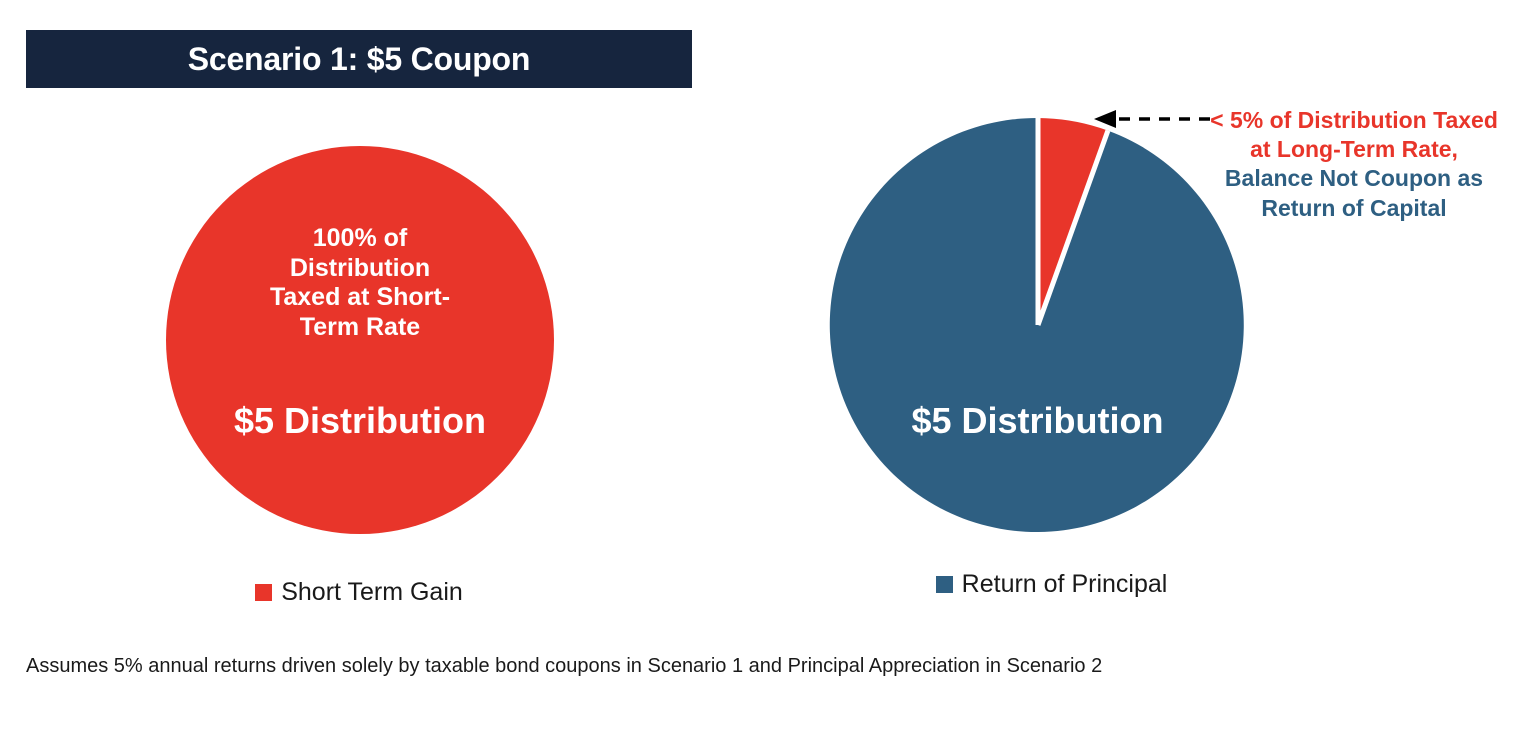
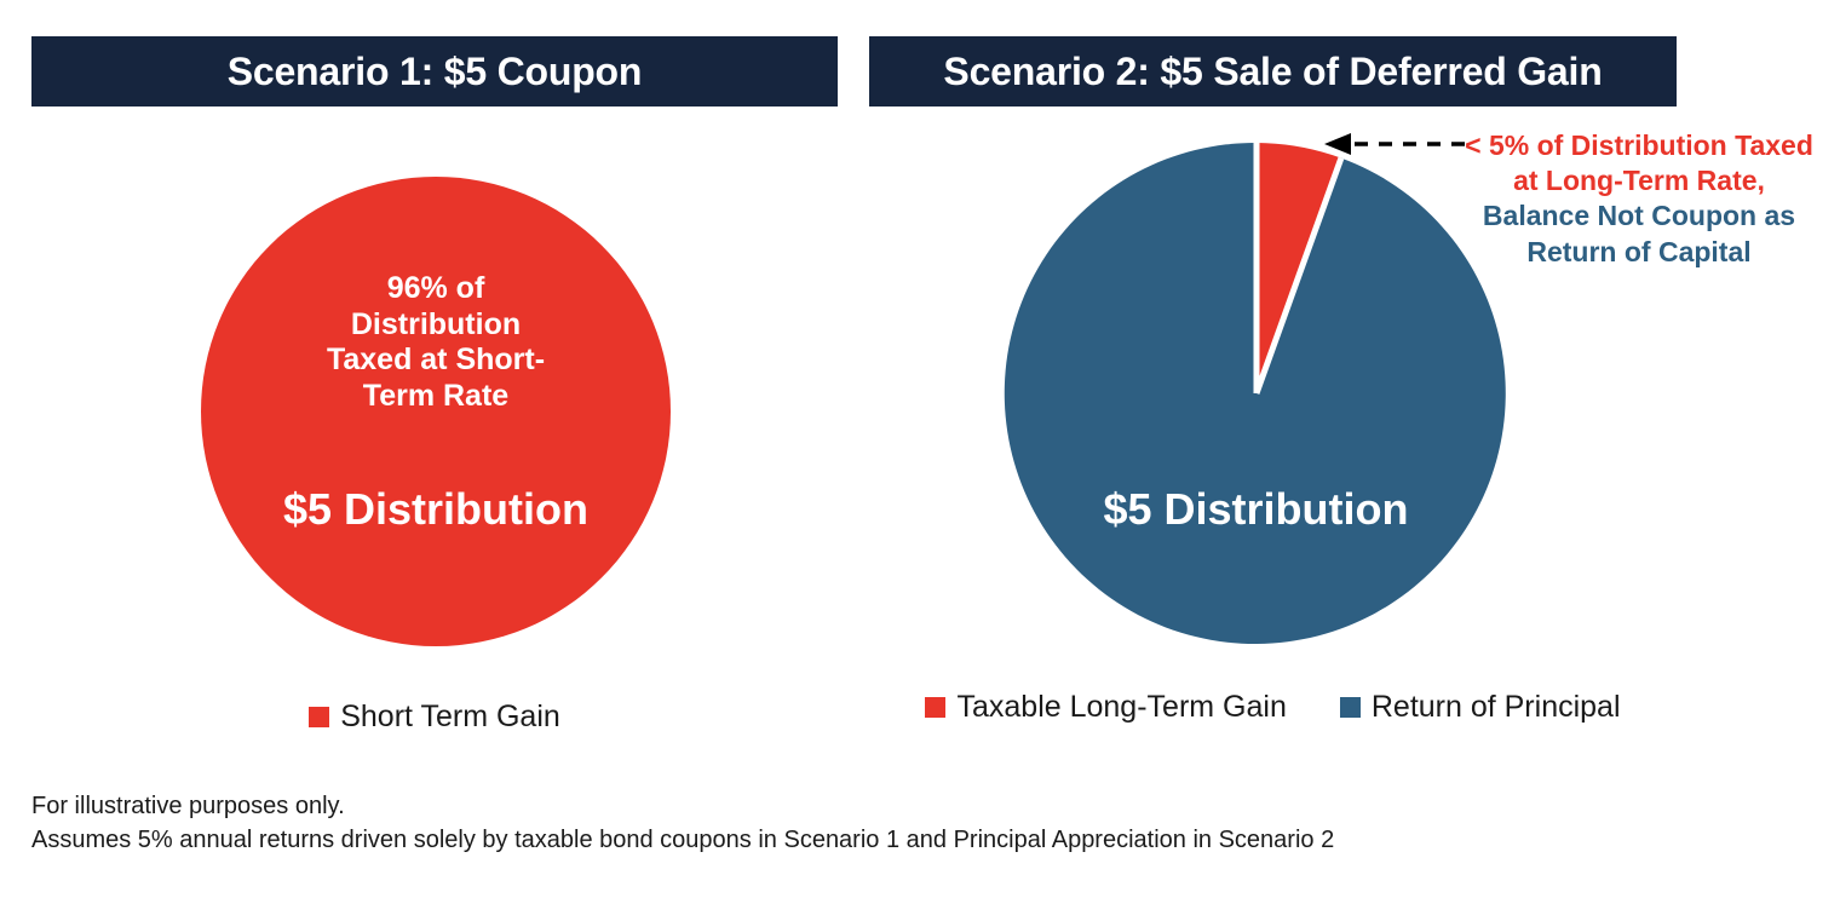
  Scenario 1: $5 Coupon
+ Scenario 2: $5 Sale of Deferred Gain
- 100% of Distribution Taxed at Short-Term Rate
+ 96% of Distribution Taxed at Short-Term Rate
  $5 Distribution
  $5 Distribution
  < 5% of Distribution Taxed at Long-Term Rate, Balance Not Coupon as Return of Capital
  Short Term Gain
+ Taxable Long-Term Gain
  Return of Principal
+ For illustrative purposes only.
  Assumes 5% annual returns driven solely by taxable bond coupons in Scenario 1 and Principal Appreciation in Scenario 2
